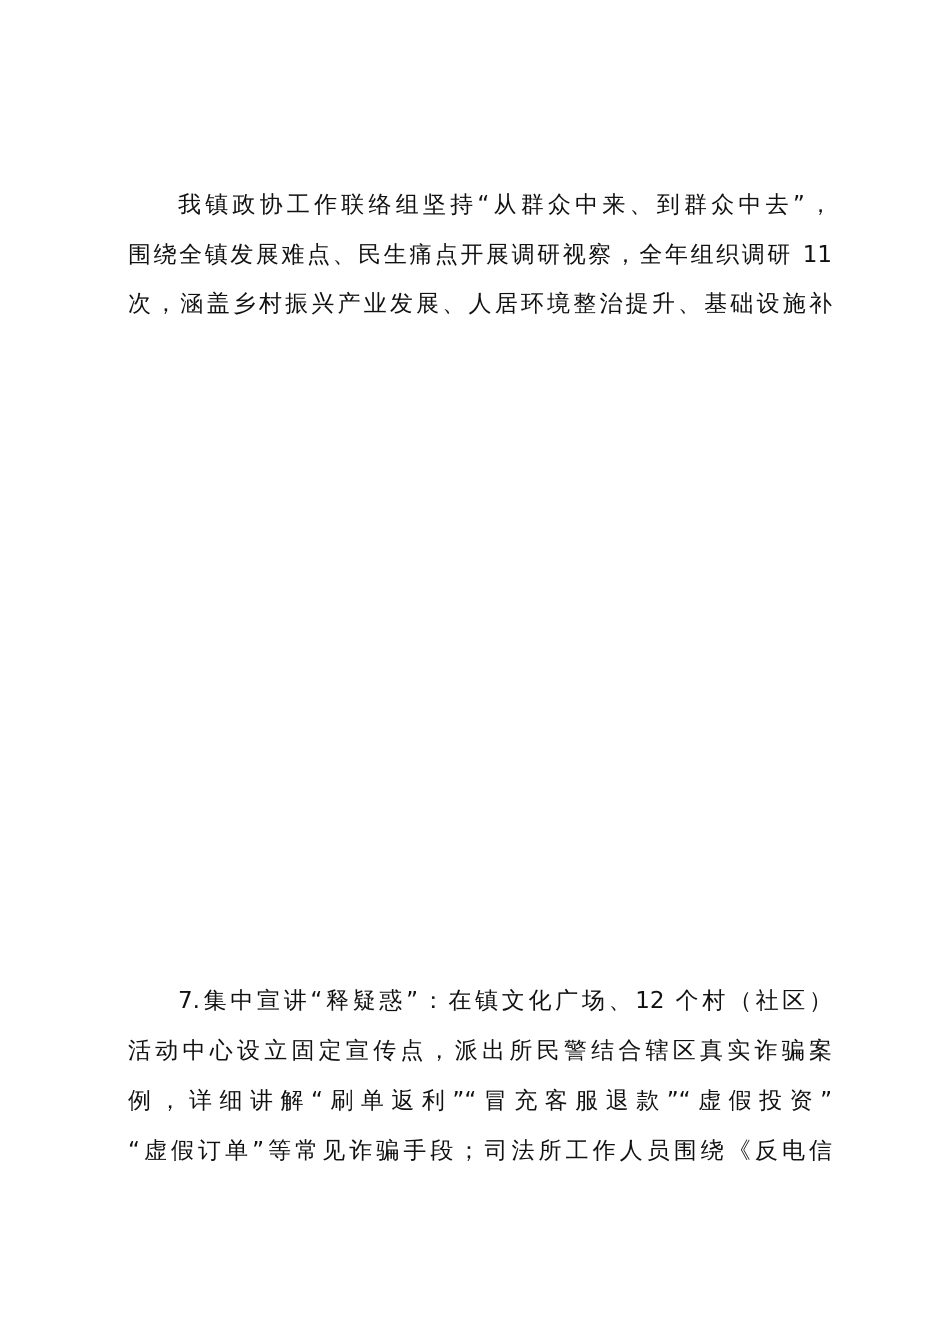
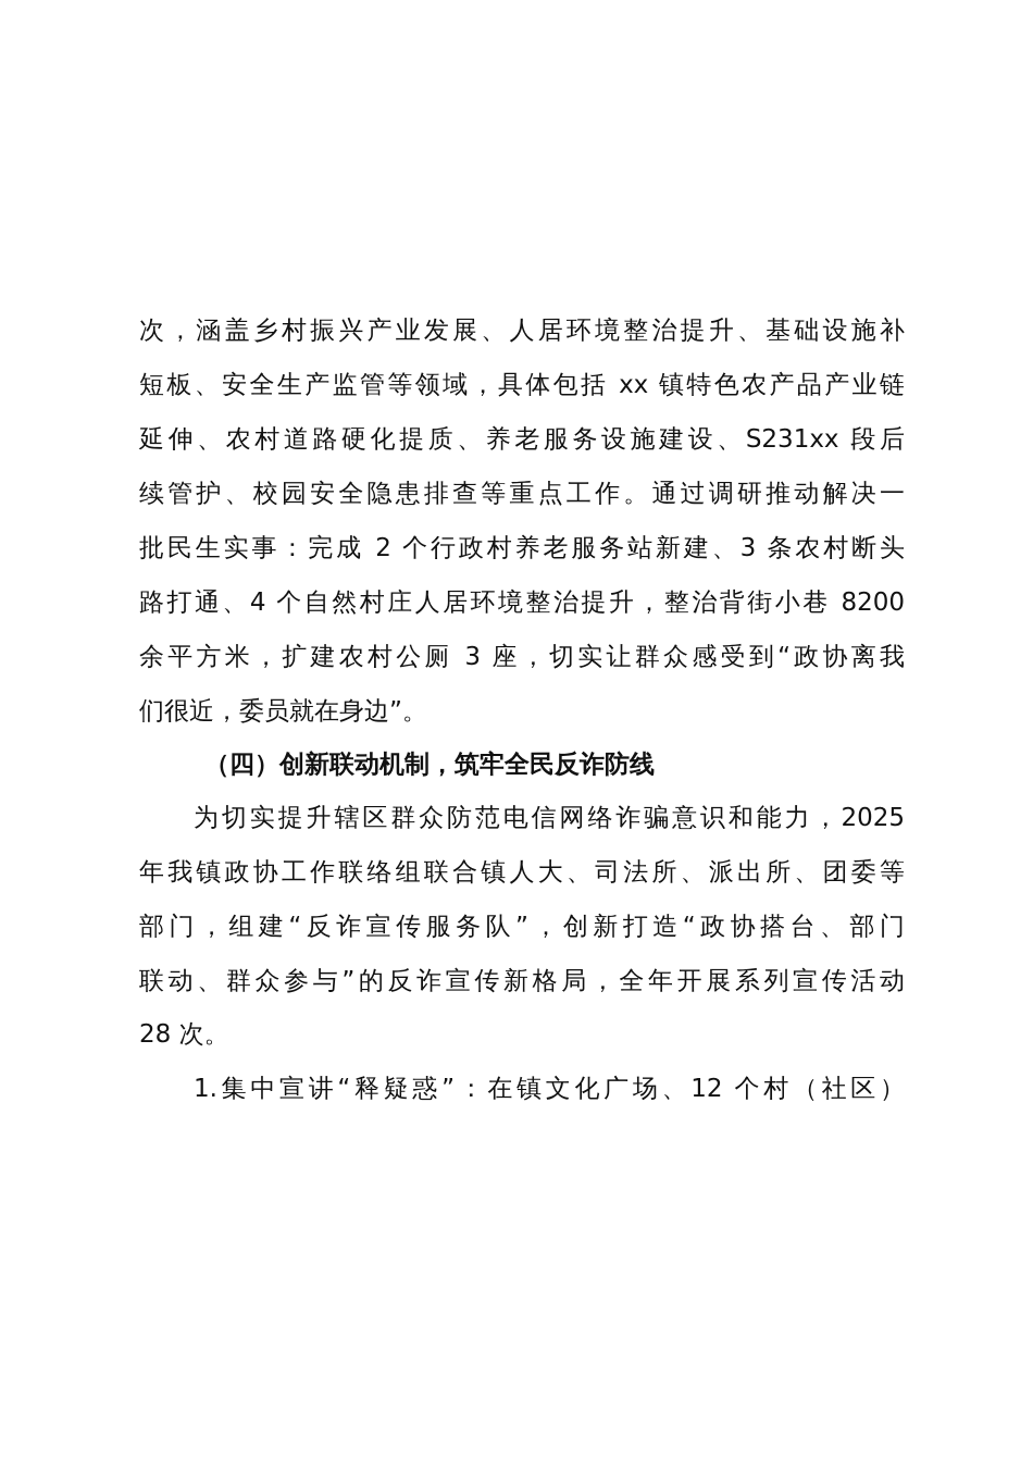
- 我镇政协工作联络组坚持“从群众中来、到群众中去”，
- 围绕全镇发展难点、民生痛点开展调研视察，全年组织调研 11
  次，涵盖乡村振兴产业发展、人居环境整治提升、基础设施补
+ 短板、安全生产监管等领域，具体包括 xx 镇特色农产品产业链
+ 延伸、农村道路硬化提质、养老服务设施建设、S231xx 段后
+ 续管护、校园安全隐患排查等重点工作。通过调研推动解决一
+ 批民生实事：完成 2 个行政村养老服务站新建、3 条农村断头
+ 路打通、4 个自然村庄人居环境整治提升，整治背街小巷 8200
+ 余平方米，扩建农村公厕 3 座，切实让群众感受到“政协离我
+ 们很近，委员就在身边”。
+ （四）创新联动机制，筑牢全民反诈防线
+ 为切实提升辖区群众防范电信网络诈骗意识和能力，2025
+ 年我镇政协工作联络组联合镇人大、司法所、派出所、团委等
+ 部门，组建“反诈宣传服务队”，创新打造“政协搭台、部门
+ 联动、群众参与”的反诈宣传新格局，全年开展系列宣传活动
+ 28 次。
- 7.集中宣讲“释疑惑”：在镇文化广场、12 个村（社区）
+ 1.集中宣讲“释疑惑”：在镇文化广场、12 个村（社区）
- 活动中心设立固定宣传点，派出所民警结合辖区真实诈骗案
- 例，详细讲解“刷单返利”“冒充客服退款”“虚假投资”
- “虚假订单”等常见诈骗手段；司法所工作人员围绕《反电信
